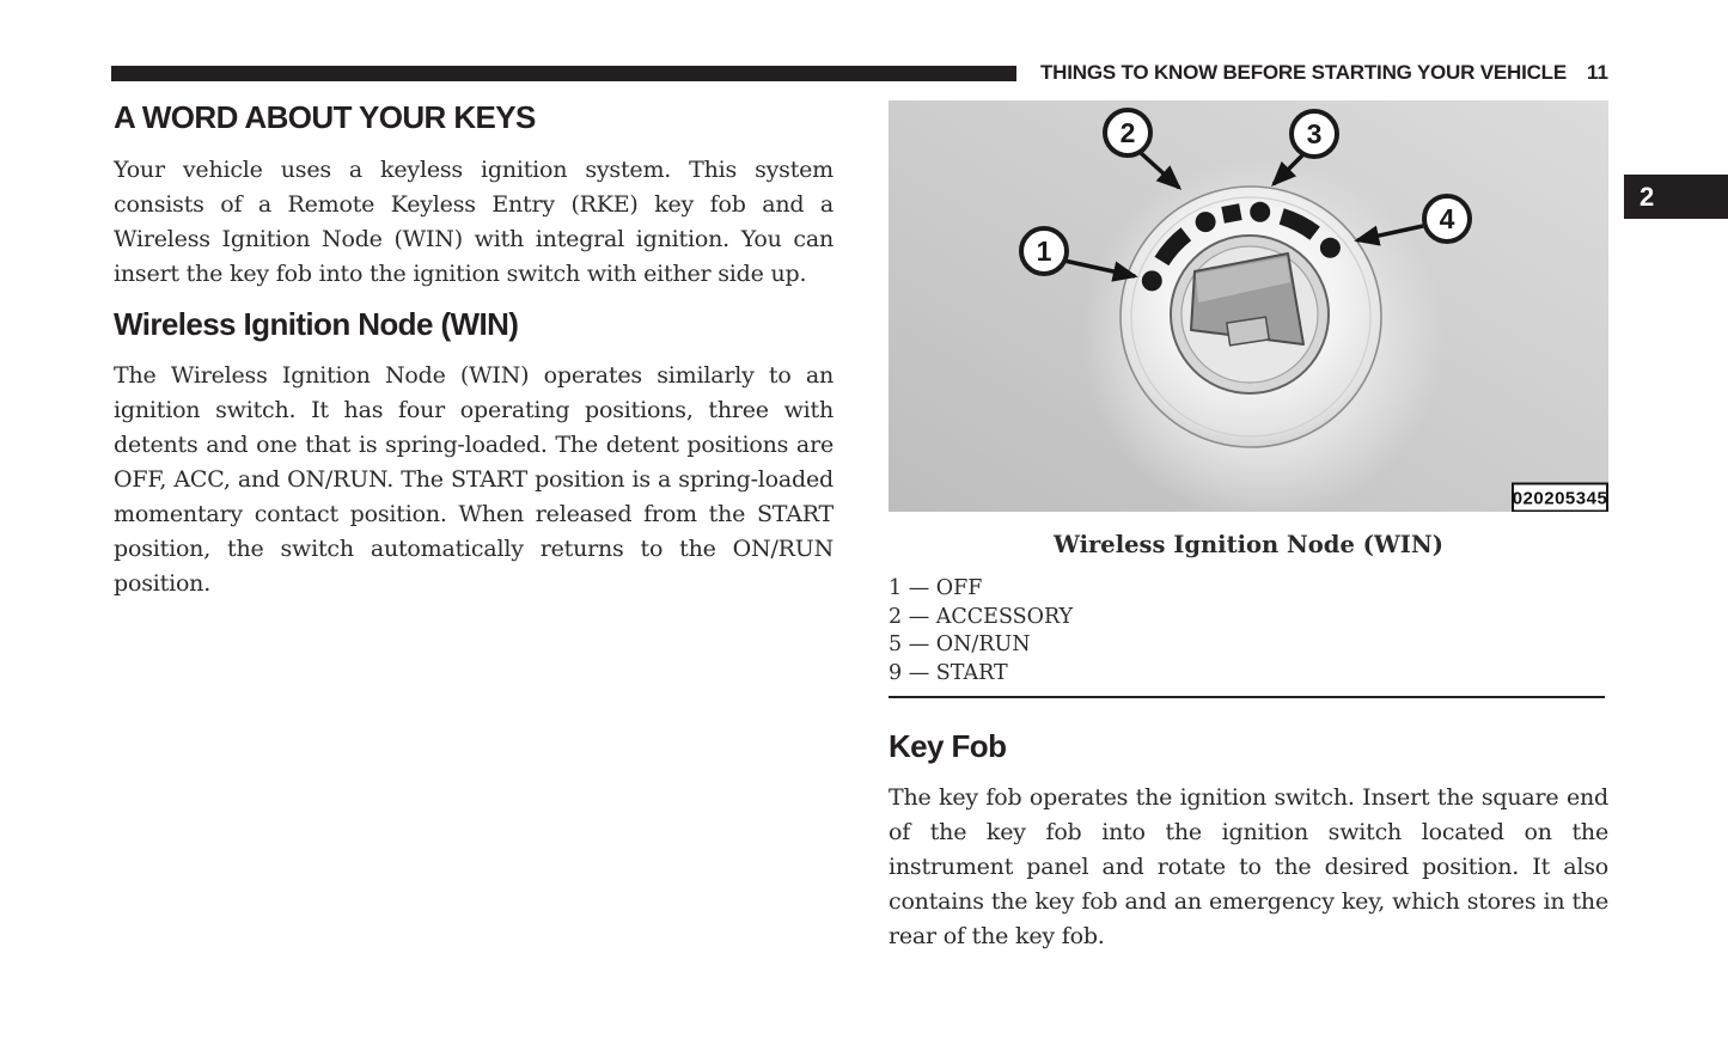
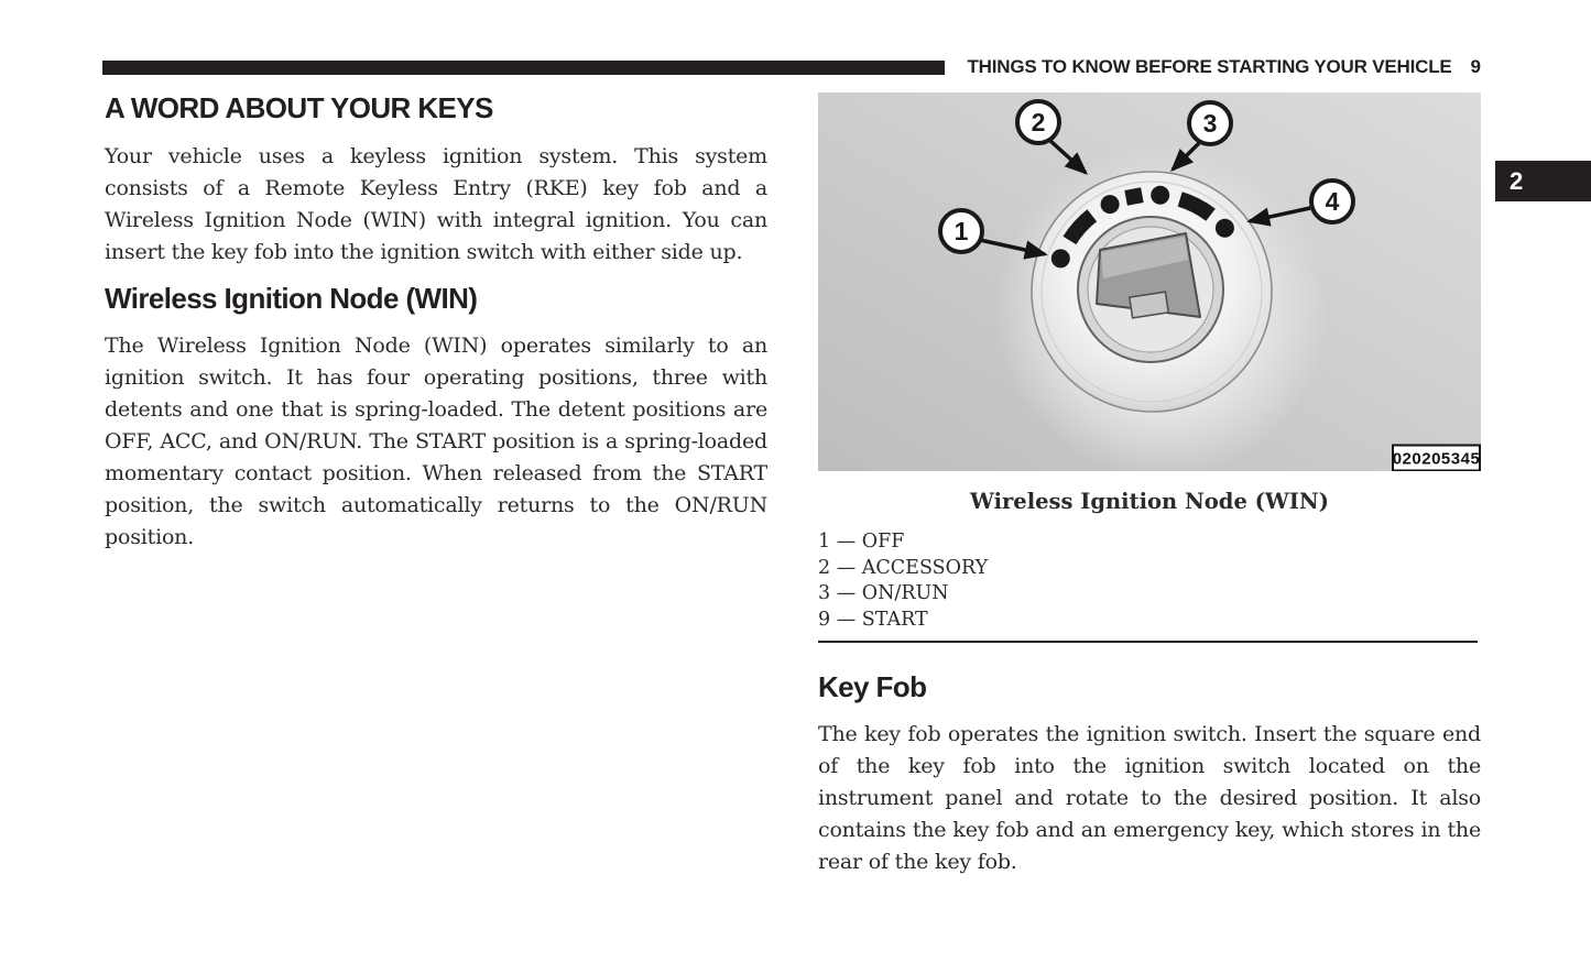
  THINGS TO KNOW BEFORE STARTING YOUR VEHICLE
- 11
+ 9
  2
  A WORD ABOUT YOUR KEYS
  Your vehicle uses a keyless ignition system. This system consists of a Remote Keyless Entry (RKE) key fob and a Wireless Ignition Node (WIN) with integral ignition. You can insert the key fob into the ignition switch with either side up.
  Wireless Ignition Node (WIN)
  The Wireless Ignition Node (WIN) operates similarly to an ignition switch. It has four operating positions, three with detents and one that is spring-loaded. The detent positions are OFF, ACC, and ON/RUN. The START position is a spring-loaded momentary contact position. When released from the START position, the switch automatically returns to the ON/RUN position.
  1
  2
  3
  4
  020205345
  Wireless Ignition Node (WIN)
  1 — OFF
  2 — ACCESSORY
- 5 — ON/RUN
+ 3 — ON/RUN
  9 — START
  Key Fob
  The key fob operates the ignition switch. Insert the square end of the key fob into the ignition switch located on the instrument panel and rotate to the desired position. It also contains the key fob and an emergency key, which stores in the rear of the key fob.
